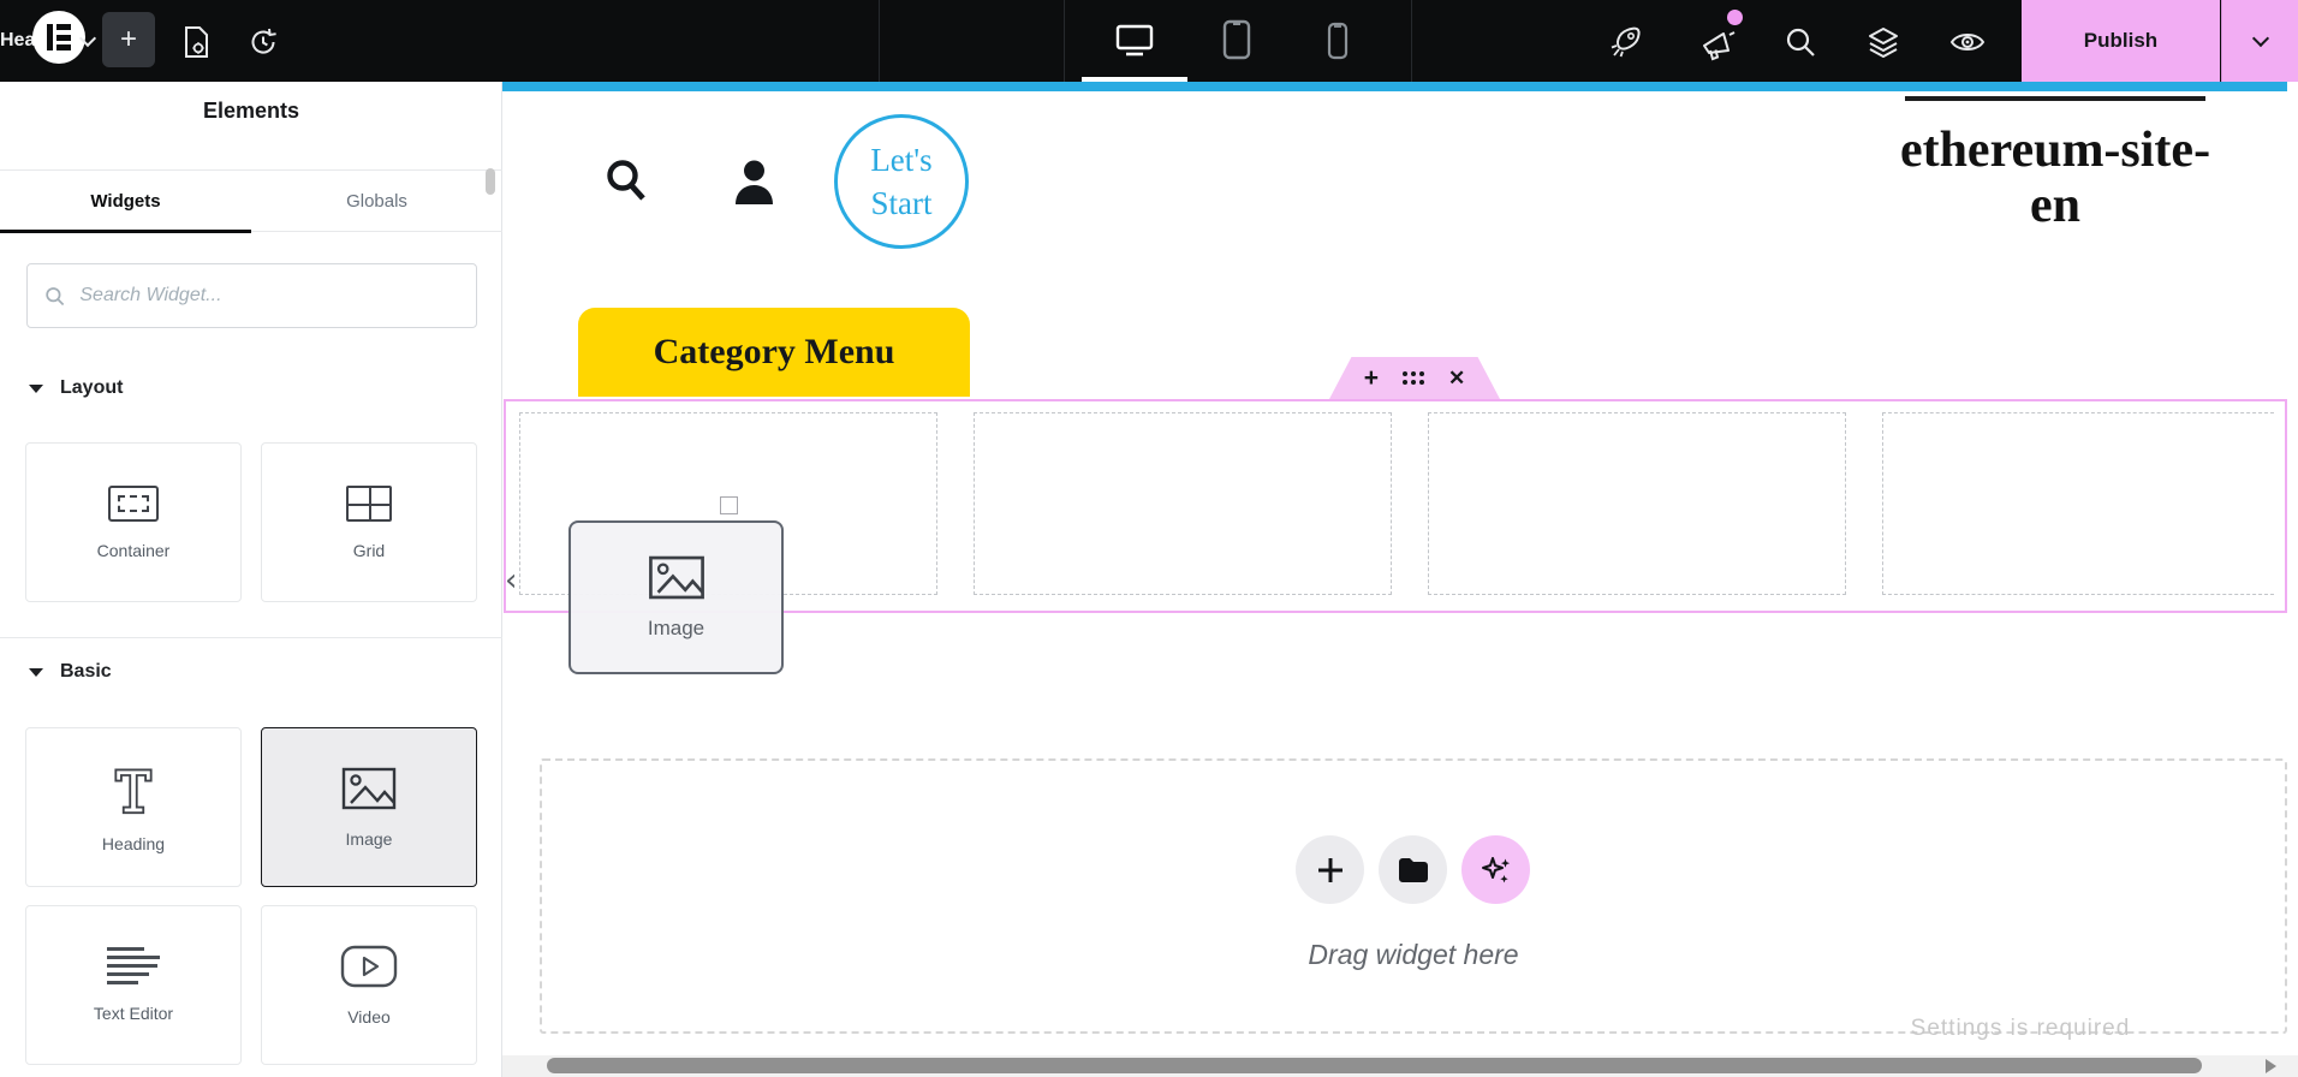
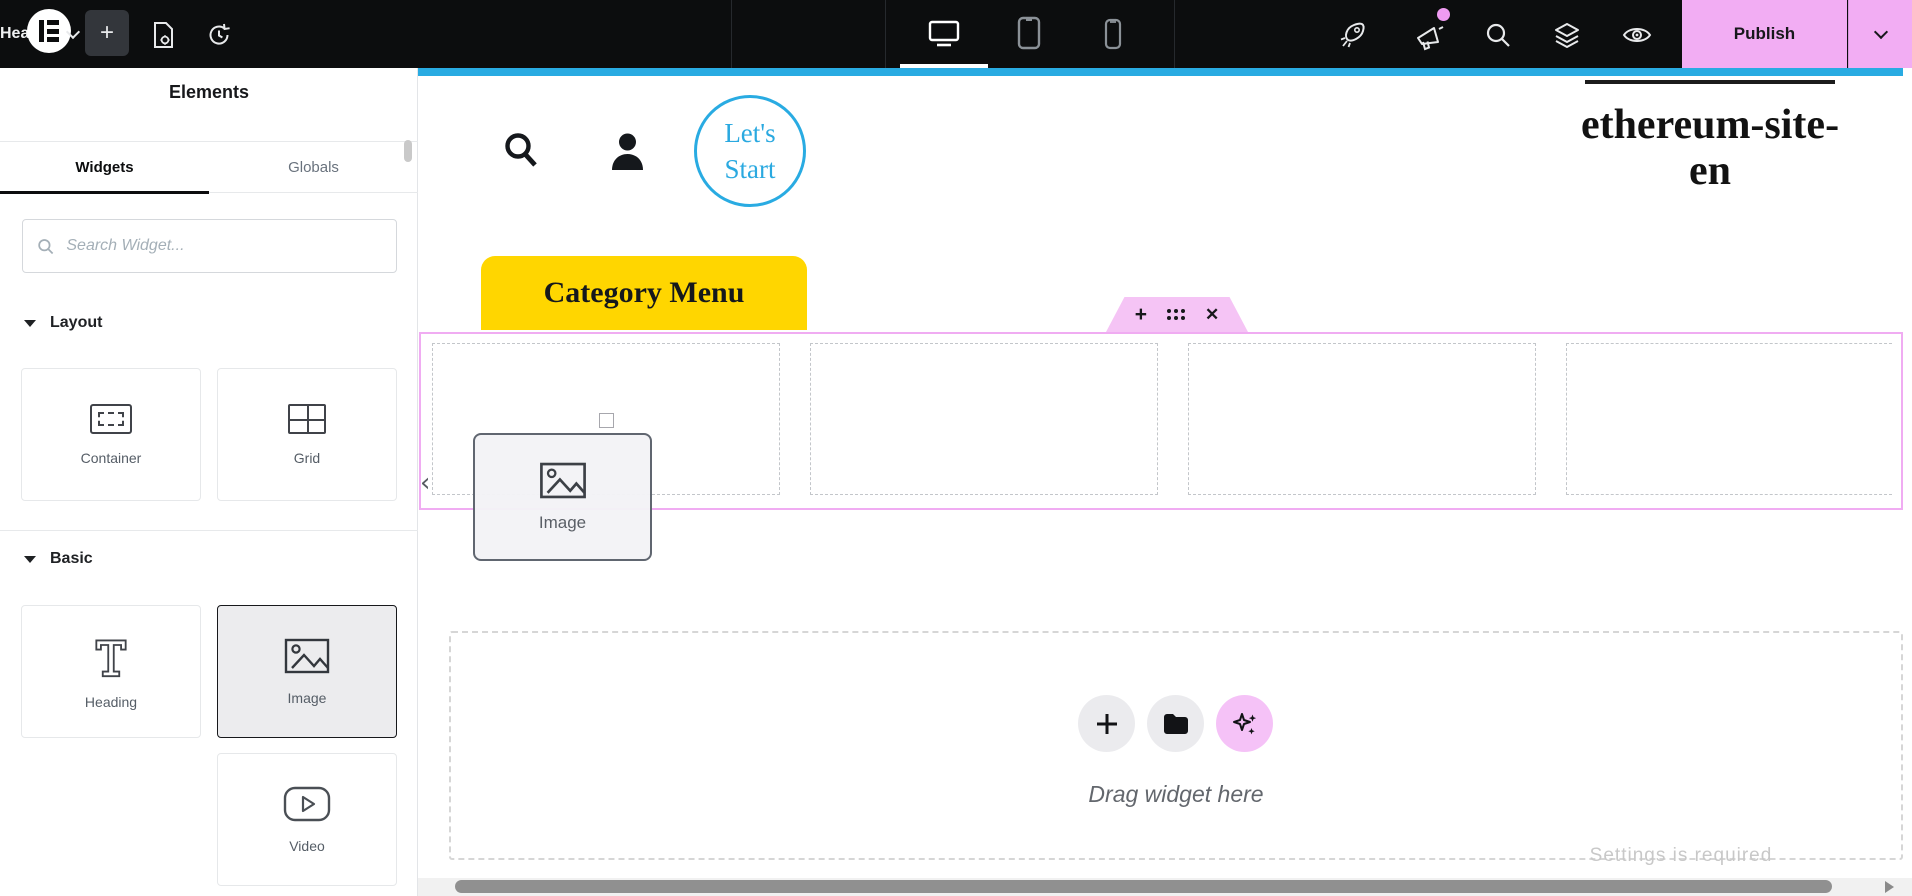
  +
  Publish
  Elements
  Widgets
  Globals
  Search Widget...
  Layout
  Container
  Grid
  Basic
  Heading
  Image
- Text Editor
  Video
  ‹
  Let's
  Start
  ethereum-site-
  en
  Category Menu
  +
  ✕
  Image
  Drag widget here
  Settings is required
